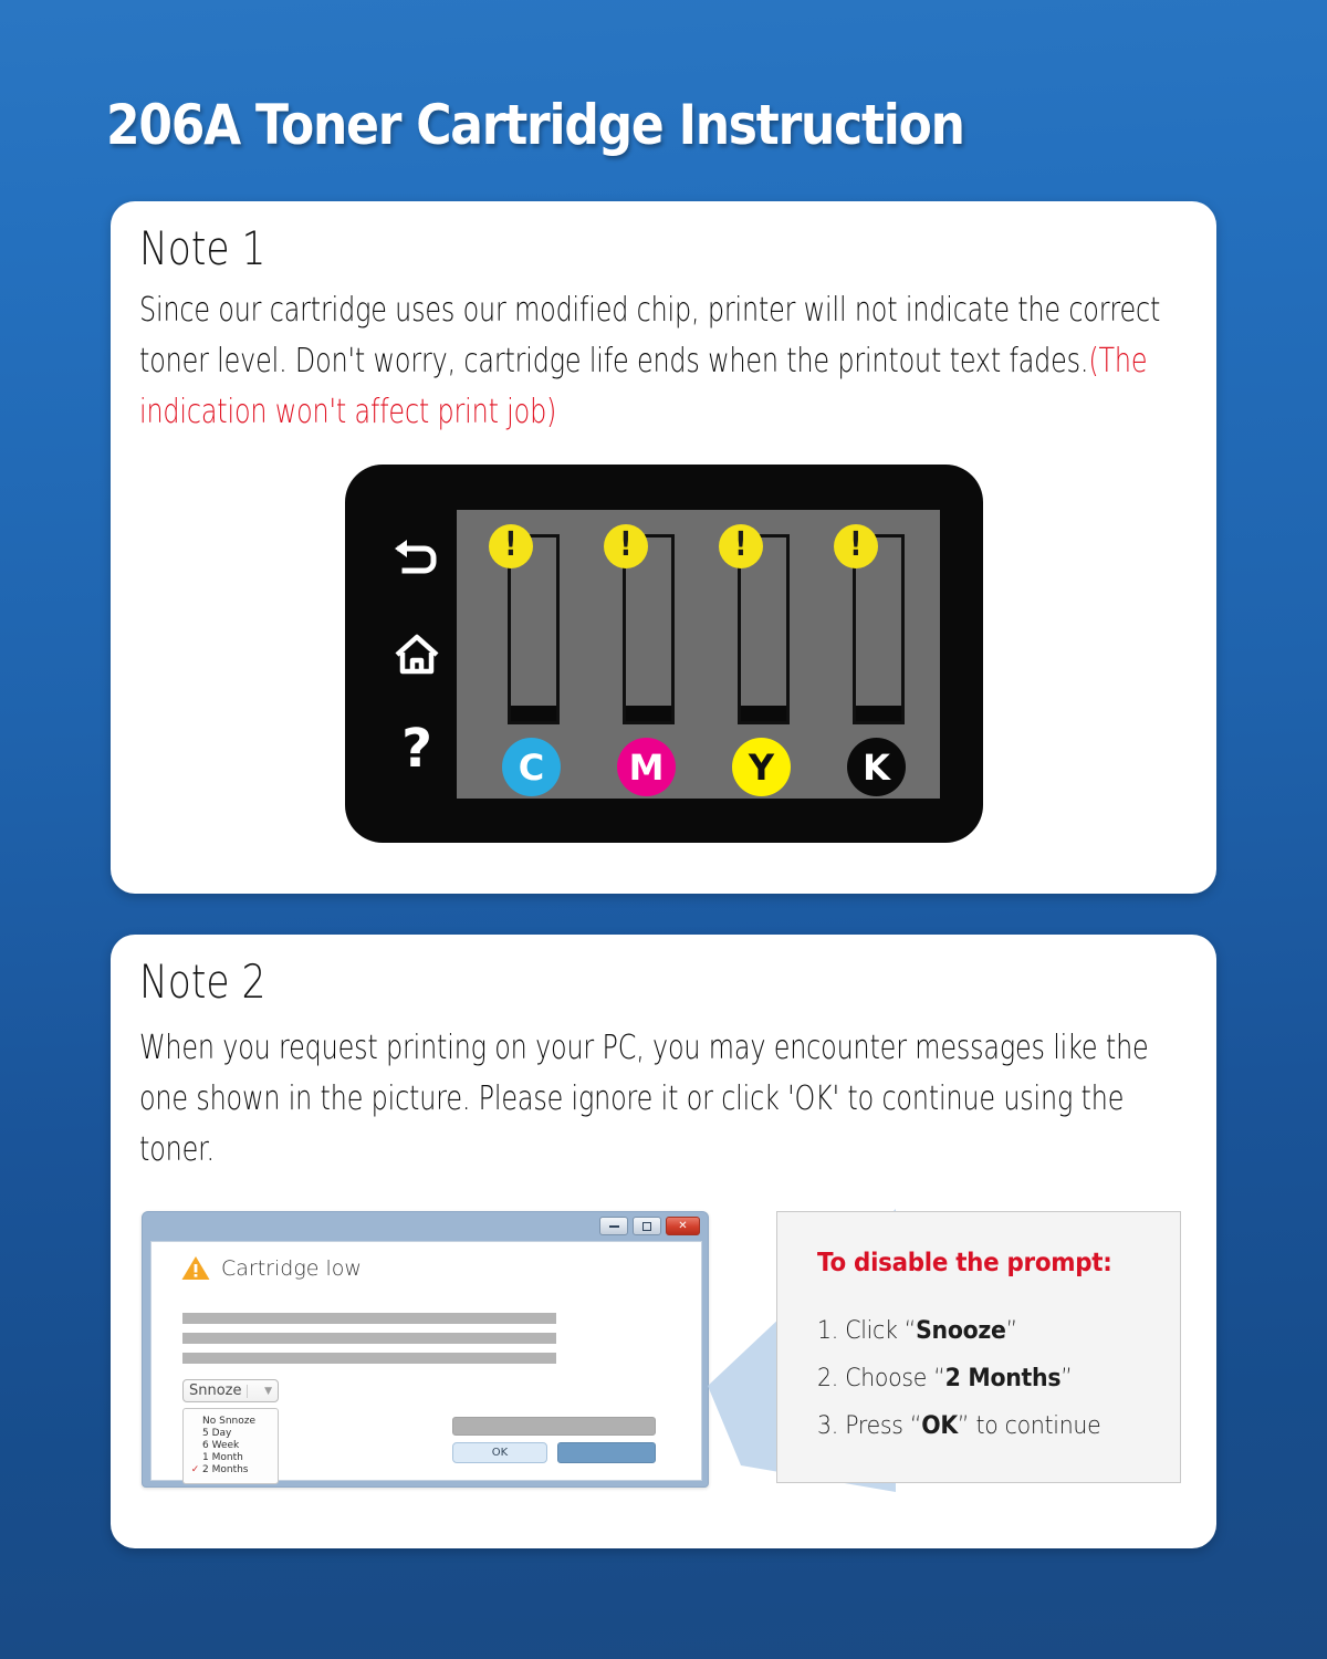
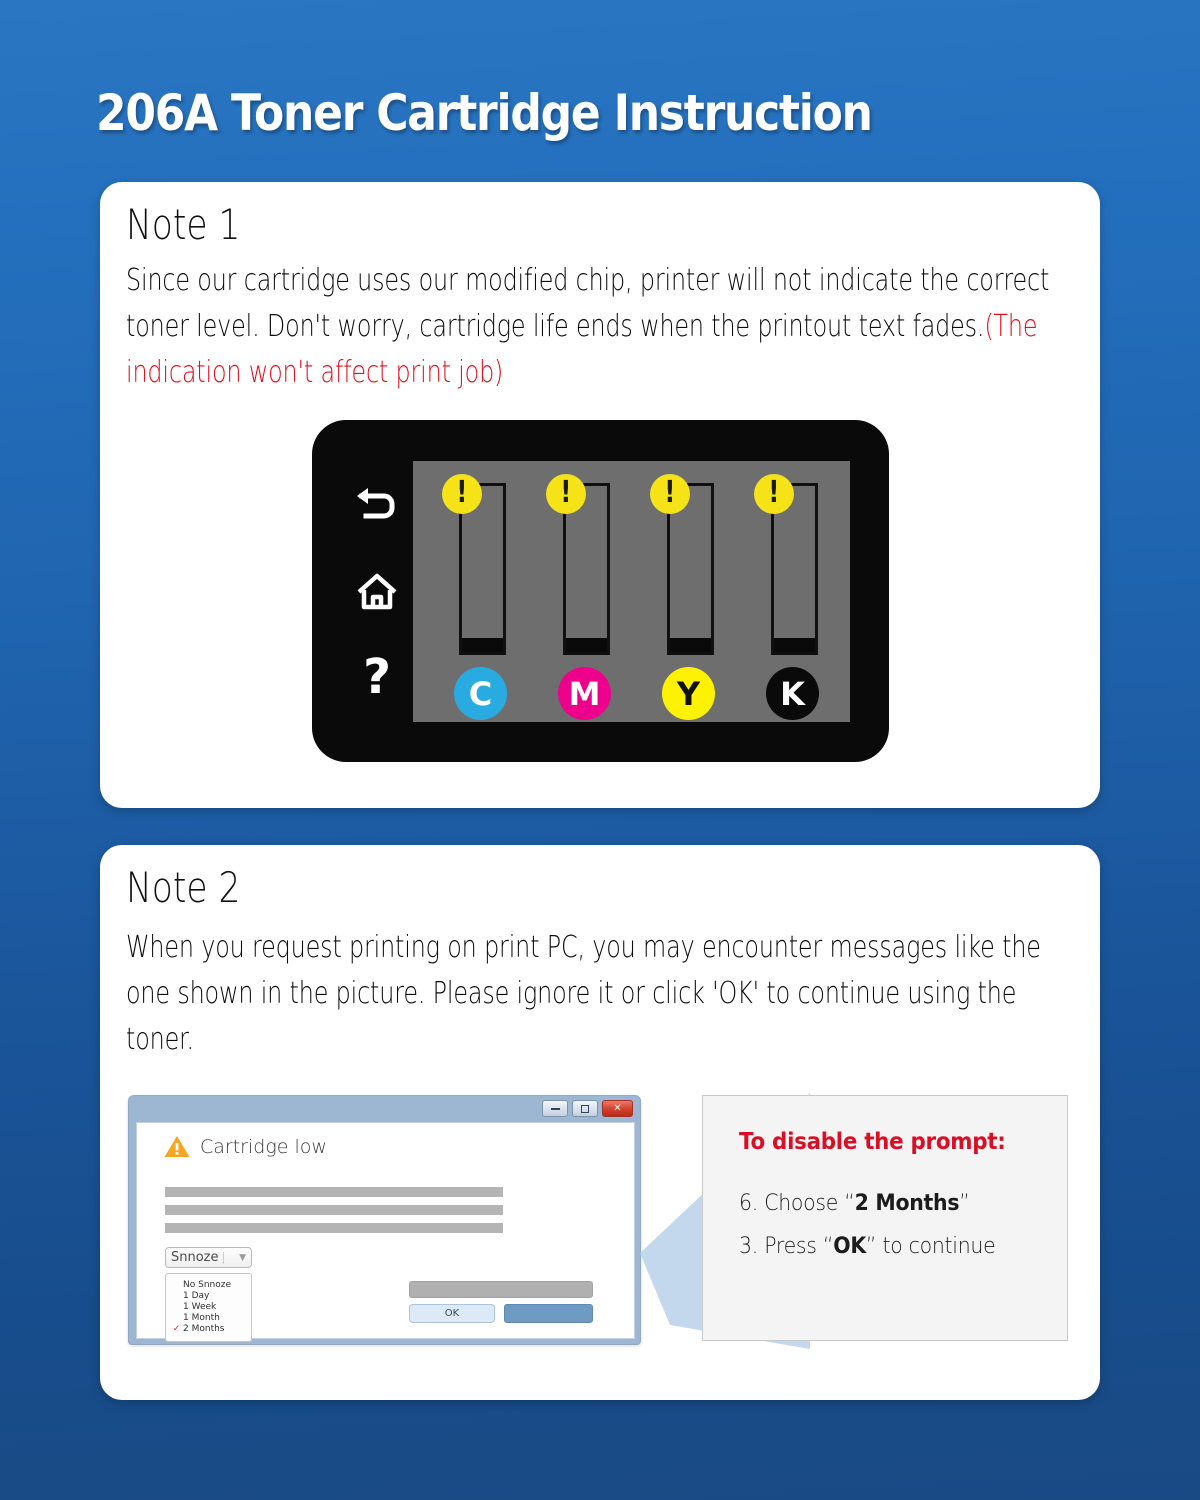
  206A Toner Cartridge Instruction
  Note 1
  Since our cartridge uses our modified chip, printer will not indicate the correct toner level. Don't worry, cartridge life ends when the printout text fades.(The indication won't affect print job)
  ?
  !
  C
  !
  M
  !
  Y
  !
  K
  Note 2
- When you request printing on your PC, you may encounter messages like the one shown in the picture. Please ignore it or click 'OK' to continue using the toner.
+ When you request printing on print PC, you may encounter messages like the one shown in the picture. Please ignore it or click 'OK' to continue using the toner.
  ✕
  Cartridge low
  Snnoze
  ▼
  No Snnoze
- 5 Day
+ 1 Day
- 6 Week
+ 1 Week
  1 Month
  ✓
  2 Months
  OK
  To disable the prompt:
- 1. Click “Snooze”
- 2. Choose “2 Months”
+ 6. Choose “2 Months”
  3. Press “OK” to continue
